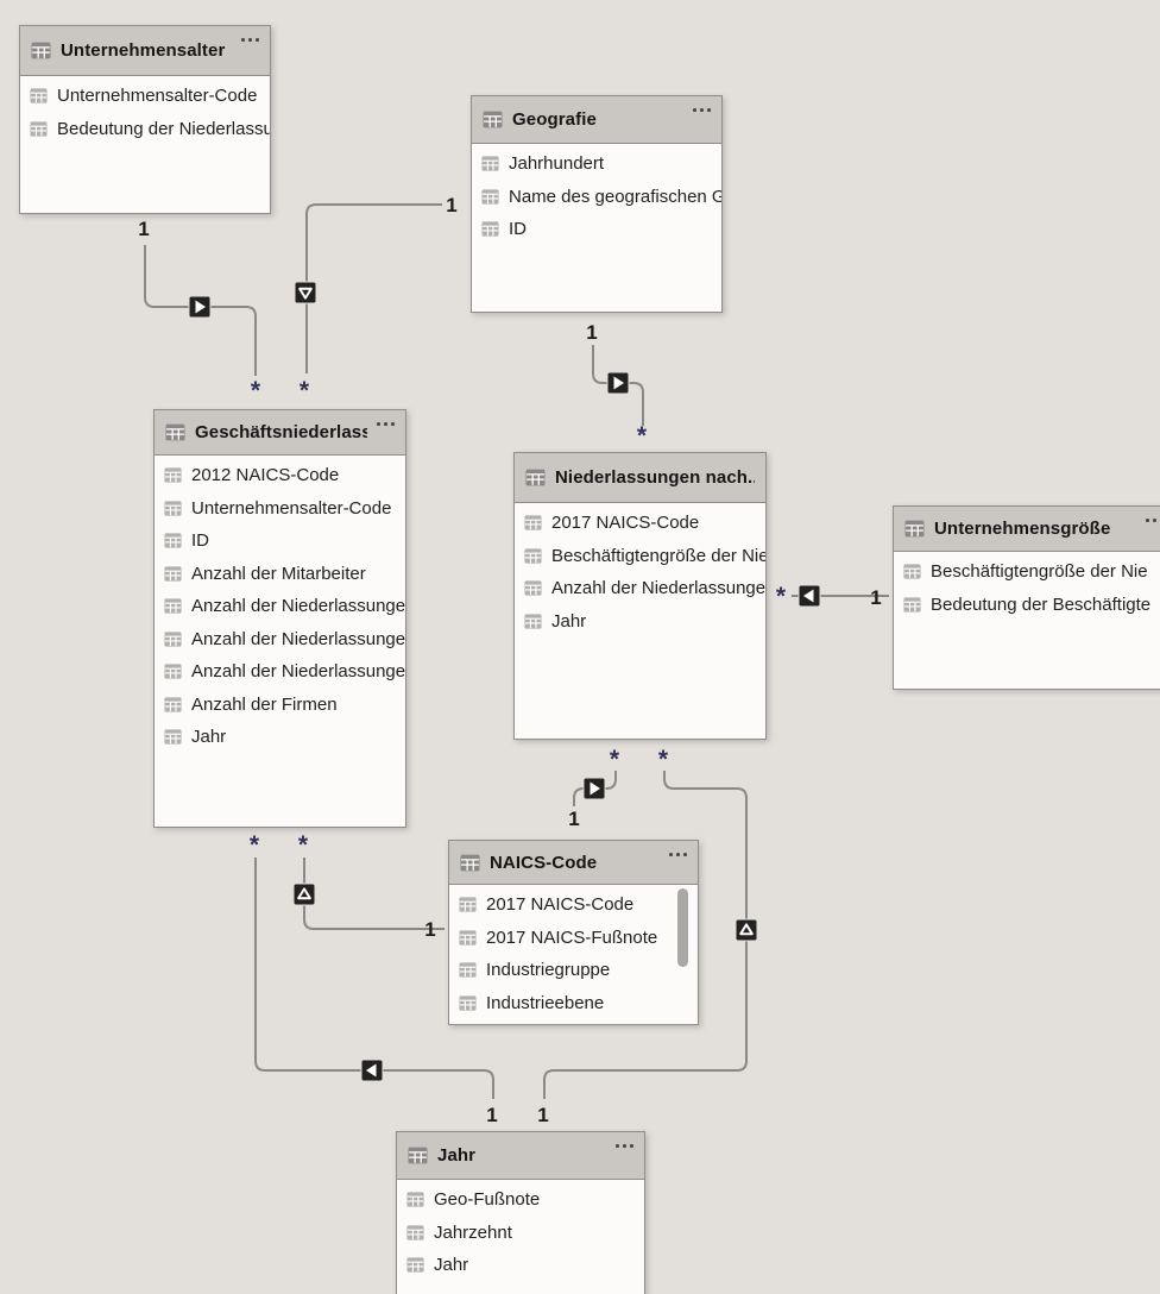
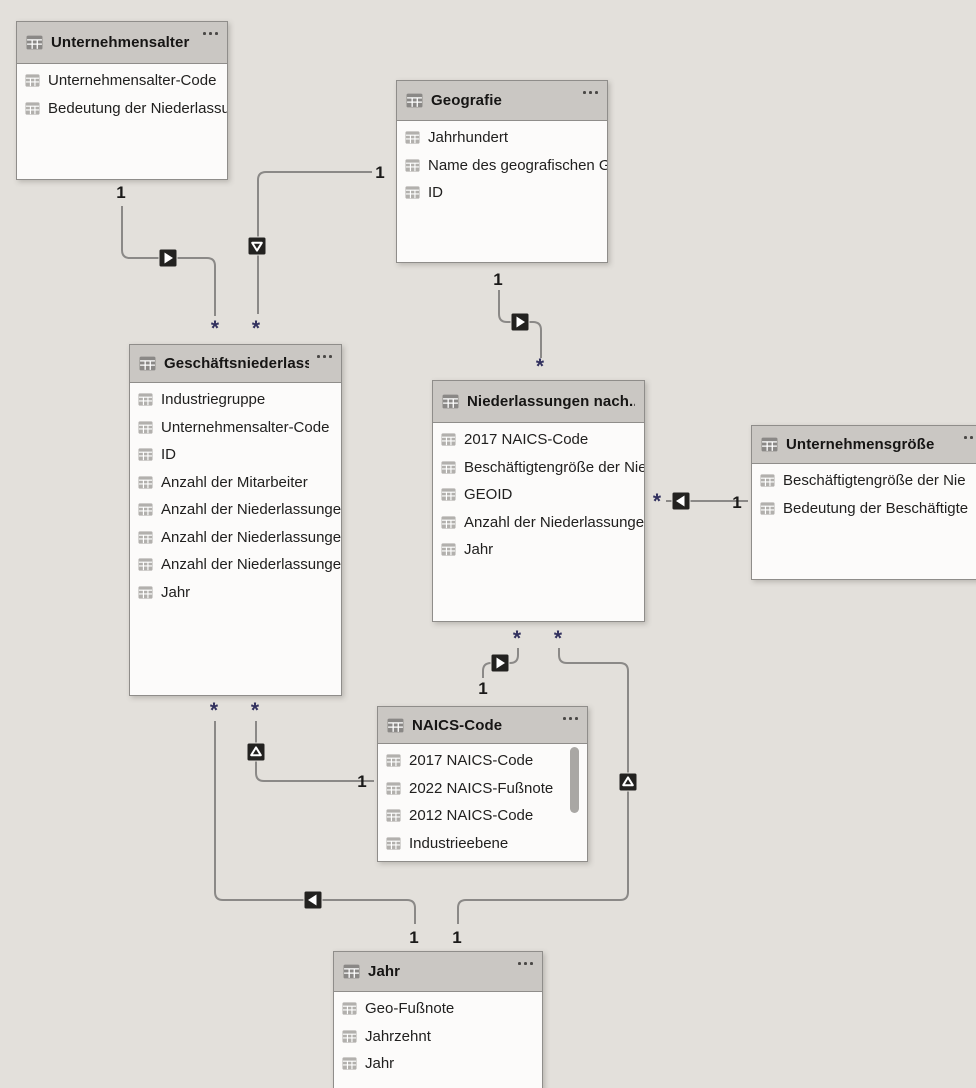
  1
  *
  1
  *
  1
  *
  1
  *
  1
  *
  1
  *
  1
  *
  1
  *
  Unternehmensalter
  Unternehmensalter-Code
  Bedeutung der Niederlassu
  Geografie
  Jahrhundert
  Name des geografischen G
  ID
  Geschäftsniederlass
- 2012 NAICS-Code
+ Industriegruppe
  Unternehmensalter-Code
  ID
  Anzahl der Mitarbeiter
  Anzahl der Niederlassunge
  Anzahl der Niederlassunge
  Anzahl der Niederlassunge
- Anzahl der Firmen
  Jahr
  Niederlassungen nach.
  2017 NAICS-Code
  Beschäftigtengröße der Nie
+ GEOID
  Anzahl der Niederlassunge
  Jahr
  Unternehmensgröße
  Beschäftigtengröße der Nie
  Bedeutung der Beschäftigte
  NAICS-Code
  2017 NAICS-Code
- 2017 NAICS-Fußnote
+ 2022 NAICS-Fußnote
- Industriegruppe
+ 2012 NAICS-Code
  Industrieebene
  Jahr
  Geo-Fußnote
  Jahrzehnt
  Jahr
